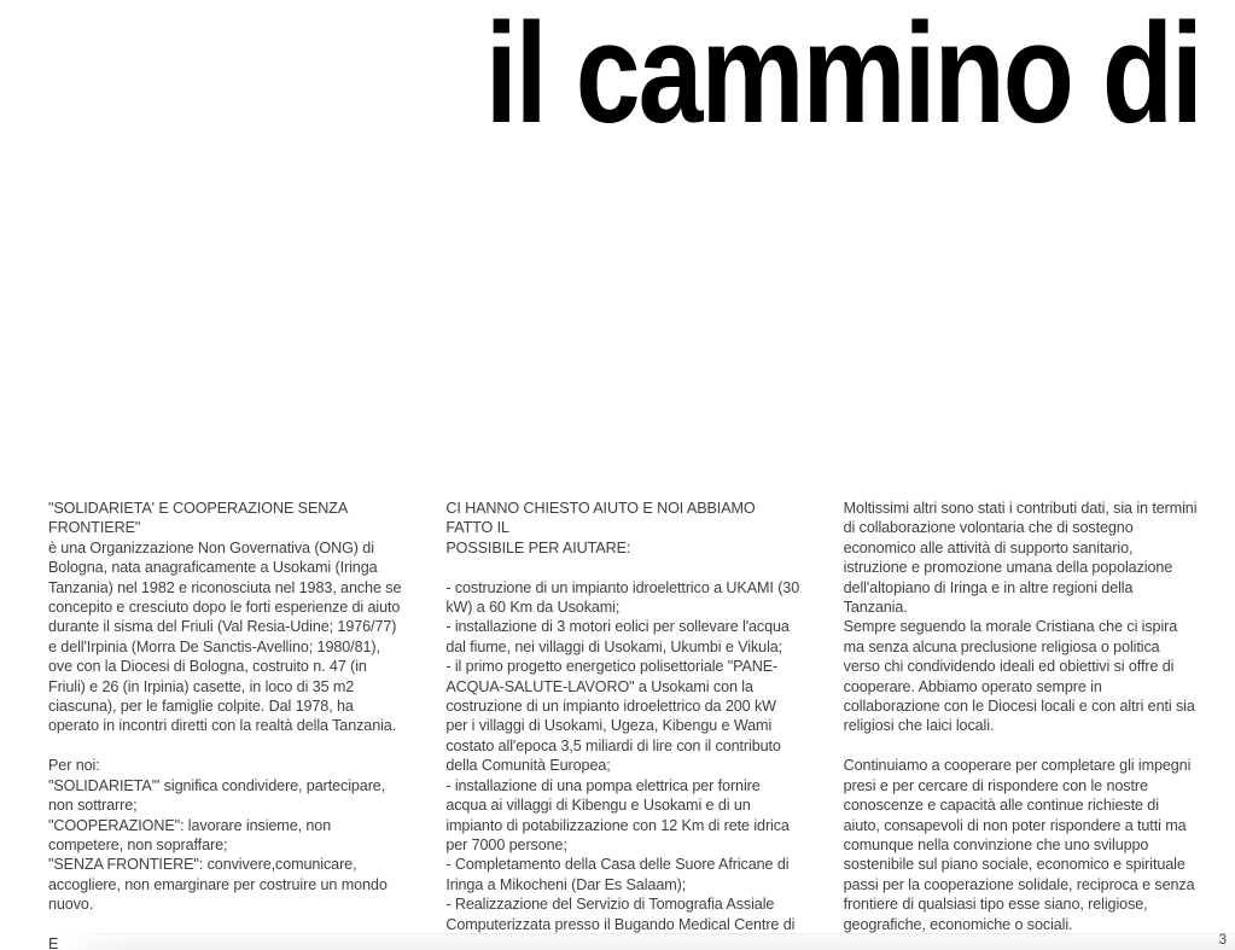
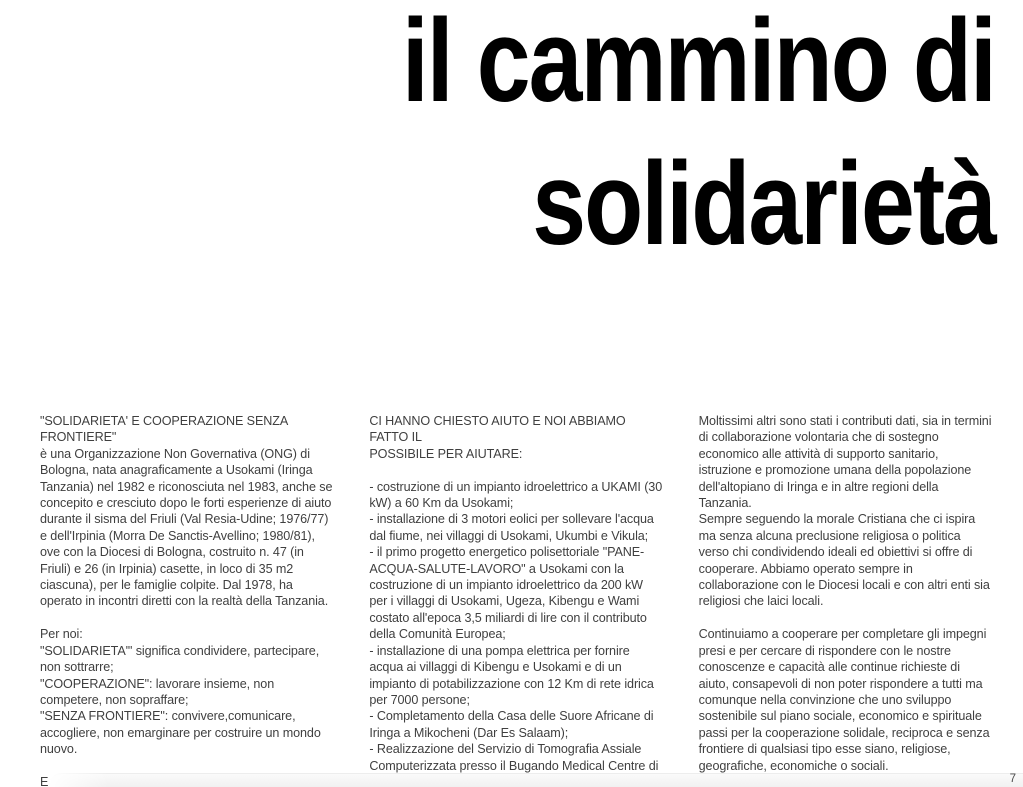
  il cammino di
+ solidarietà
  "SOLIDARIETA' E COOPERAZIONE SENZA
  FRONTIERE"
  è una Organizzazione Non Governativa (ONG) di Bologna, nata anagraficamente a Usokami (Iringa Tanzania) nel 1982 e riconosciuta nel 1983, anche se concepito e cresciuto dopo le forti esperienze di aiuto durante il sisma del Friuli (Val Resia-Udine; 1976/77) e dell'Irpinia (Morra De Sanctis-Avellino; 1980/81), ove con la Diocesi di Bologna, costruito n. 47 (in Friuli) e 26 (in Irpinia) casette, in loco di 35 m2 ciascuna), per le famiglie colpite. Dal 1978, ha operato in incontri diretti con la realtà della Tanzania.
  Per noi:
  "SOLIDARIETA'" significa condividere, partecipare, non sottrarre;
  "COOPERAZIONE": lavorare insieme, non competere, non sopraffare;
  "SENZA FRONTIERE": convivere,comunicare, accogliere, non emarginare per costruire un mondo nuovo.
  CI HANNO CHIESTO AIUTO E NOI ABBIAMO FATTO IL
  POSSIBILE PER AIUTARE:
  - costruzione di un impianto idroelettrico a UKAMI (30 kW) a 60 Km da Usokami;
  - installazione di 3 motori eolici per sollevare l'acqua dal fiume, nei villaggi di Usokami, Ukumbi e Vikula;
  - il primo progetto energetico polisettoriale "PANE-ACQUA-SALUTE-LAVORO" a Usokami con la costruzione di un impianto idroelettrico da 200 kW per i villaggi di Usokami, Ugeza, Kibengu e Wami costato all'epoca 3,5 miliardi di lire con il contributo della Comunità Europea;
  - installazione di una pompa elettrica per fornire acqua ai villaggi di Kibengu e Usokami e di un impianto di potabilizzazione con 12 Km di rete idrica per 7000 persone;
  - Completamento della Casa delle Suore Africane di Iringa a Mikocheni (Dar Es Salaam);
  Moltissimi altri sono stati i contributi dati, sia in termini di collaborazione volontaria che di sostegno economico alle attività di supporto sanitario, istruzione e promozione umana della popolazione dell'altopiano di Iringa e in altre regioni della Tanzania.
  Sempre seguendo la morale Cristiana che ci ispira ma senza alcuna preclusione religiosa o politica verso chi condividendo ideali ed obiettivi si offre di cooperare. Abbiamo operato sempre in collaborazione con le Diocesi locali e con altri enti sia religiosi che laici locali.
  Continuiamo a cooperare per completare gli impegni presi e per cercare di rispondere con le nostre conoscenze e capacità alle continue richieste di aiuto, consapevoli di non poter rispondere a tutti ma comunque nella convinzione che uno sviluppo sostenibile sul piano sociale, economico e spirituale passi per la cooperazione solidale, reciproca e senza frontiere di qualsiasi tipo esse siano, religiose, geografiche, economiche o sociali.
- 3
+ 7
